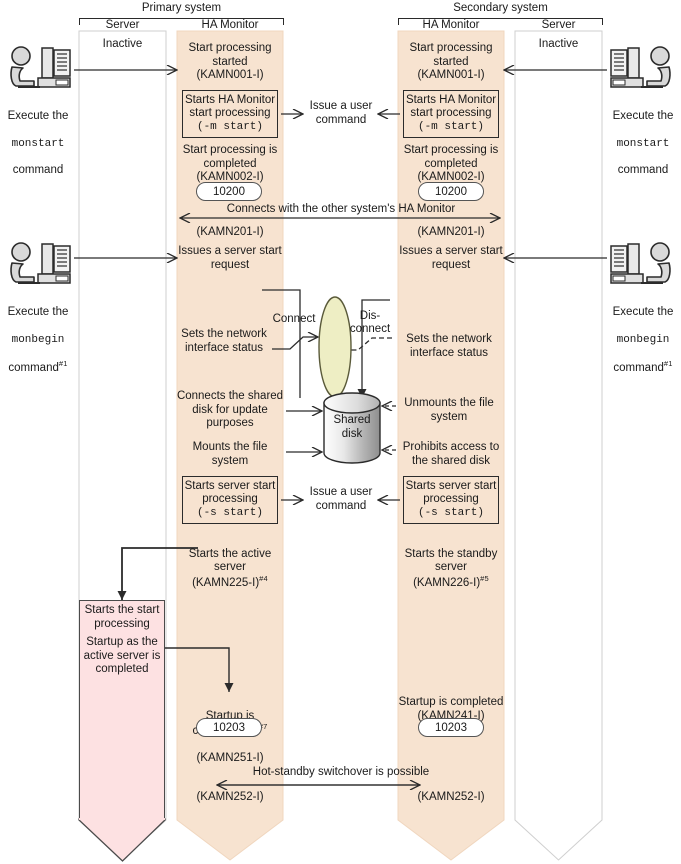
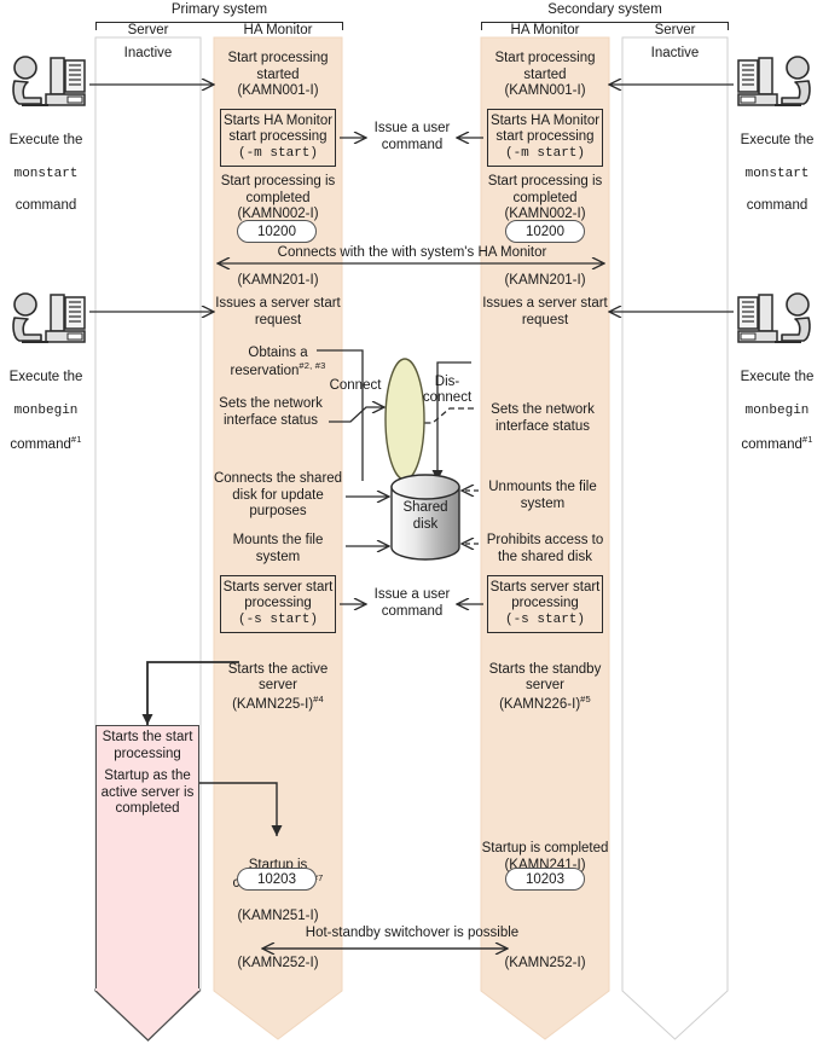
  Primary system
  Secondary system
  Server
  HA Monitor
  HA Monitor
  Server
  Inactive
  Inactive
  Execute the
  monstart
  command
  Execute the
  monstart
  command
  Execute the
  monbegin
  command#1
  Execute the
  monbegin
  command#1
  Shared
  disk
  Start processing
  started
  (KAMN001-I)
  Starts HA Monitor
  start processing
  (-m start)
  Start processing is
  completed
  (KAMN002-I)
  10200
  (KAMN201-I)
  Issues a server start
  request
+ Obtains a
+ reservation#2, #3
  Sets the network
  interface status
  Connects the shared
  disk for update
  purposes
  Mounts the file
  system
  Starts server start
  processing
  (-s start)
  Starts the active
  server
  (KAMN225-I)#4
  Startup is
  (KAMN251-I)
  10203
  (KAMN252-I)
  Start processing
  started
  (KAMN001-I)
  Starts HA Monitor
  start processing
  (-m start)
  Start processing is
  completed
  (KAMN002-I)
  10200
  (KAMN201-I)
  Issues a server start
  request
  Sets the network
  interface status
  Unmounts the file
  system
  Prohibits access to
  the shared disk
  Starts server start
  processing
  (-s start)
  Starts the standby
  server
  (KAMN226-I)#5
  Startup is completed
  (KAMN241-I)
  10203
  (KAMN252-I)
  Starts the start
  processing
  Startup as the
  active server is
  completed
  Issue a user
  command
- Connects with the other system's HA Monitor
+ Connects with the with system's HA Monitor
  Connect
  Dis-
  connect
  Issue a user
  command
  Hot-standby switchover is possible
